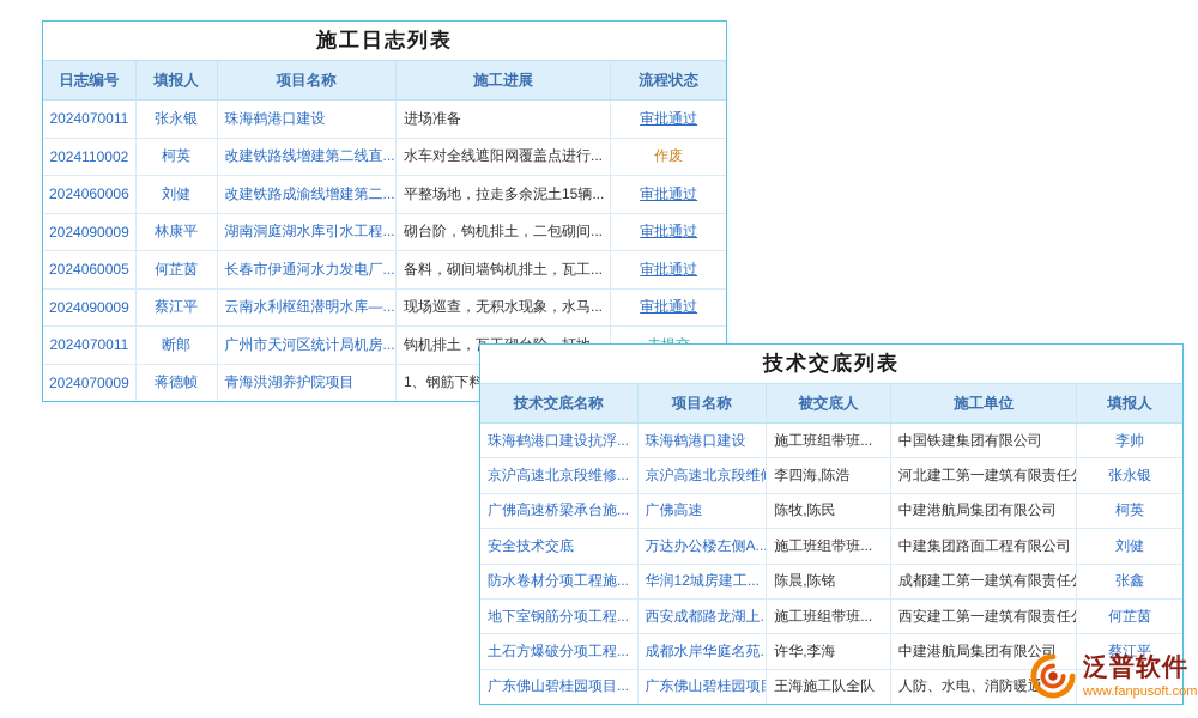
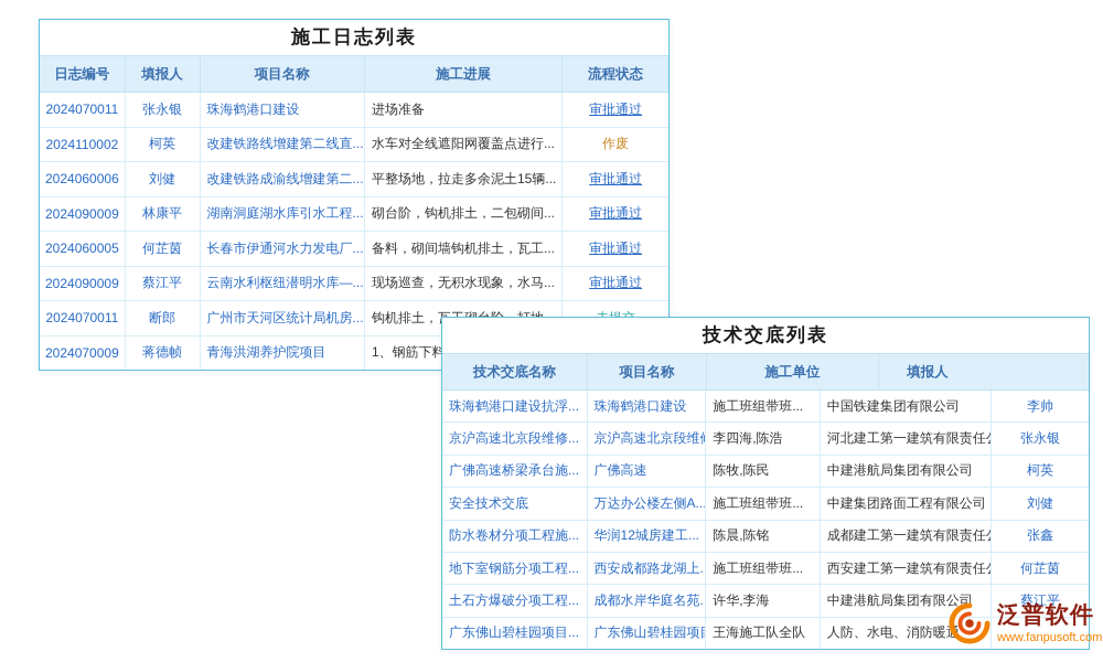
  施工日志列表
  日志编号
  填报人
  项目名称
  施工进展
  流程状态
  2024070011
  张永银
  珠海鹤港口建设
  进场准备
  审批通过
  2024110002
  柯英
  改建铁路线增建第二线直...
  水车对全线遮阳网覆盖点进行...
  作废
  2024060006
  刘健
  改建铁路成渝线增建第二...
  平整场地，拉走多余泥土15辆...
  审批通过
  2024090009
  林康平
  湖南洞庭湖水库引水工程...
  砌台阶，钩机排土，二包砌间...
  审批通过
  2024060005
  何芷茵
  长春市伊通河水力发电厂...
  备料，砌间墙钩机排土，瓦工...
  审批通过
  2024090009
  蔡江平
  云南水利枢纽潜明水库—...
  现场巡查，无积水现象，水马...
  审批通过
  2024070011
  断郎
  广州市天河区统计局机房...
  2024070009
  蒋德帧
  青海洪湖养护院项目
  技术交底列表
  技术交底名称
  项目名称
- 被交底人
  施工单位
  填报人
  珠海鹤港口建设抗浮...
  珠海鹤港口建设
  施工班组带班...
  中国铁建集团有限公司
  李帅
  京沪高速北京段维修...
  京沪高速北京段维
  李四海,陈浩
  河北建工第一建筑有限责任
  张永银
  广佛高速桥梁承台施...
  广佛高速
  陈牧,陈民
  中建港航局集团有限公司
  柯英
  安全技术交底
  万达办公楼左侧A...
  施工班组带班...
  中建集团路面工程有限公司
  刘健
  防水卷材分项工程施...
  华润12城房建工...
  陈晨,陈铭
  成都建工第一建筑有限责任
  张鑫
  地下室钢筋分项工程...
  西安成都路龙湖上..
  施工班组带班...
  西安建工第一建筑有限责任
  何芷茵
  土石方爆破分项工程...
  成都水岸华庭名苑..
  许华,李海
  中建港航局集团有限公司
  蔡江平
  广东佛山碧桂园项目...
  广东佛山碧桂园项
  王海施工队全队
  人防、水电、消防暖
  泛普软件
  www.fanpusoft.com
